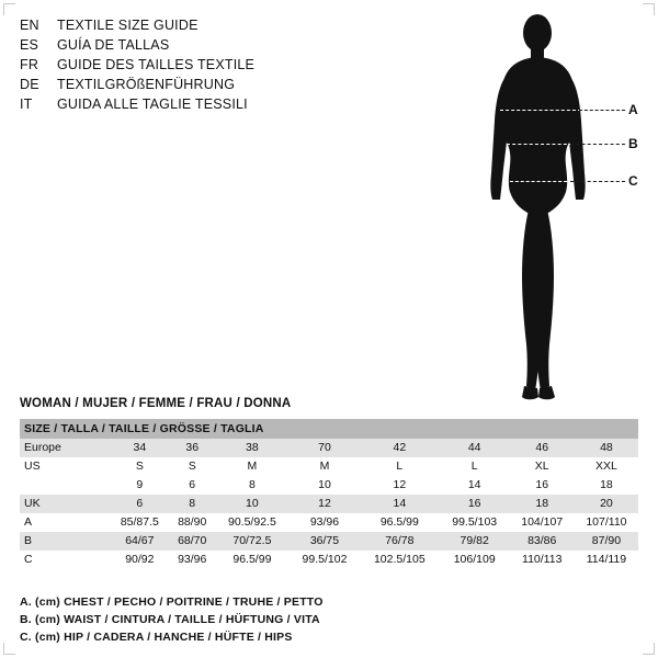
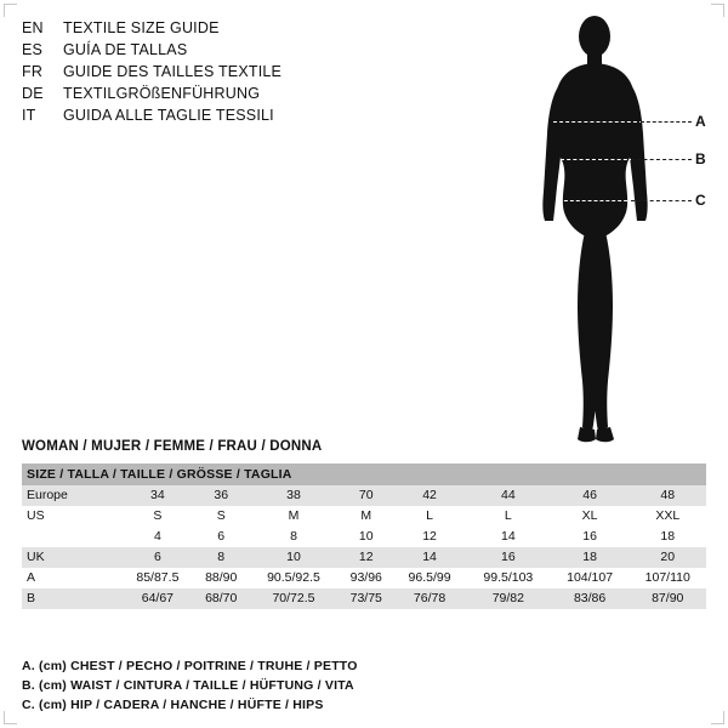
  EN
  TEXTILE SIZE GUIDE
  ES
  GUÍA DE TALLAS
  FR
  GUIDE DES TAILLES TEXTILE
  DE
  TEXTILGRÖßENFÜHRUNG
  IT
  GUIDA ALLE TAGLIE TESSILI
  A
  B
  C
  WOMAN / MUJER / FEMME / FRAU / DONNA
  SIZE / TALLA / TAILLE / GRÖSSE / TAGLIA
  Europe	34	36	38	70	42	44	46	48
  US	S	S	M	M	L	L	XL	XXL
- 	9	6	8	10	12	14	16	18
+ 	4	6	8	10	12	14	16	18
  UK	6	8	10	12	14	16	18	20
  A	85/87.5	88/90	90.5/92.5	93/96	96.5/99	99.5/103	104/107	107/110
- B	64/67	68/70	70/72.5	36/75	76/78	79/82	83/86	87/90
+ B	64/67	68/70	70/72.5	73/75	76/78	79/82	83/86	87/90
- C	90/92	93/96	96.5/99	99.5/102	102.5/105	106/109	110/113	114/119
  A. (cm) CHEST / PECHO / POITRINE / TRUHE / PETTO
  B. (cm) WAIST / CINTURA / TAILLE / HÜFTUNG / VITA
  C. (cm) HIP / CADERA / HANCHE / HÜFTE / HIPS
